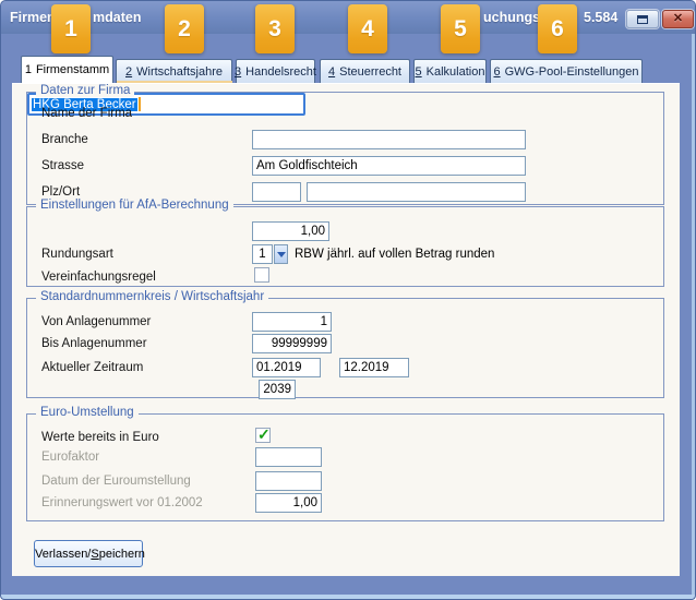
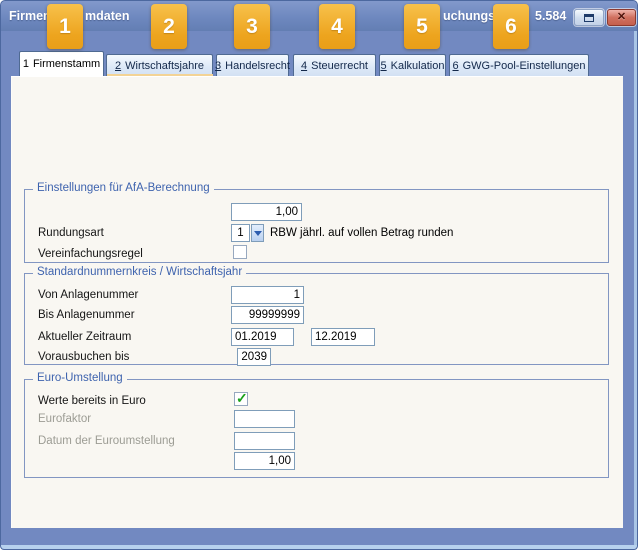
  Firme
  mdaten
  uchungs
  5.584
  ✕
  2
  Wirtschaftsjahre
  3
  Handelsrecht
  4
  Steuerrecht
  5
  Kalkulation
  6
  GWG-Pool-Einstellungen
  1
  Firmenstamm
- Daten zur Firma
- Name der Firma
- HKG Berta Becker
- Branche
- Strasse
- Am Goldfischteich
- Plz/Ort
  Einstellungen für AfA-Berechnung
  1,00
  Rundungsart
  1
  RBW jährl. auf vollen Betrag runden
  Vereinfachungsregel
  Standardnummernkreis / Wirtschaftsjahr
  Von Anlagenummer
  1
  Bis Anlagenummer
  99999999
  Aktueller Zeitraum
  01.2019
  12.2019
+ Vorausbuchen bis
  2039
  Euro-Umstellung
  Werte bereits in Euro
  Eurofaktor
  Datum der Euroumstellung
- Erinnerungswert vor 01.2002
  1,00
- Verlassen/Speichern
  1
  2
  3
  4
  5
  6
